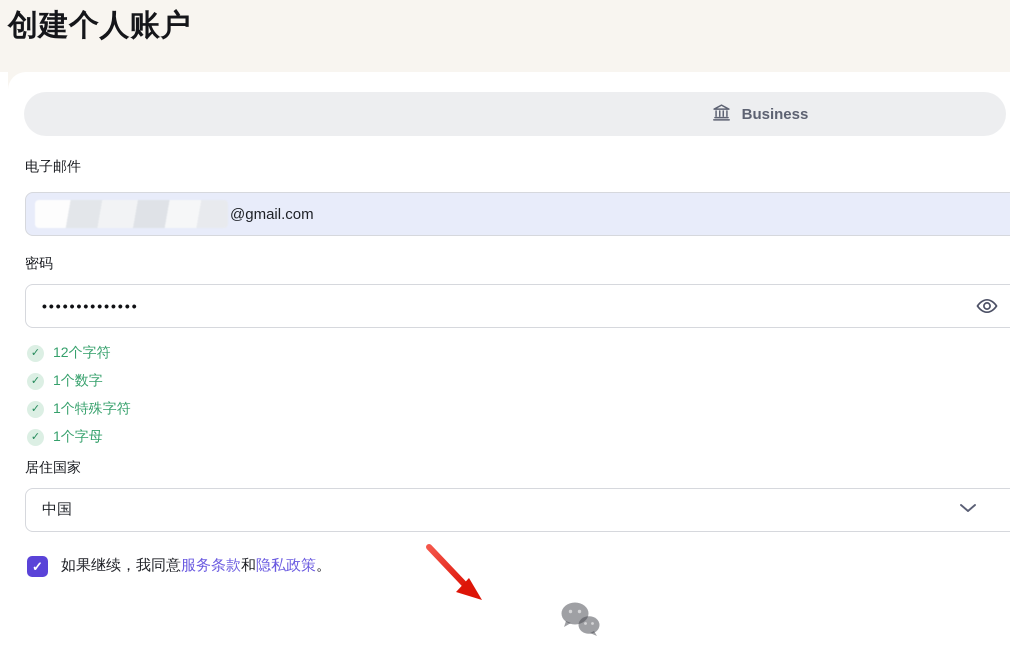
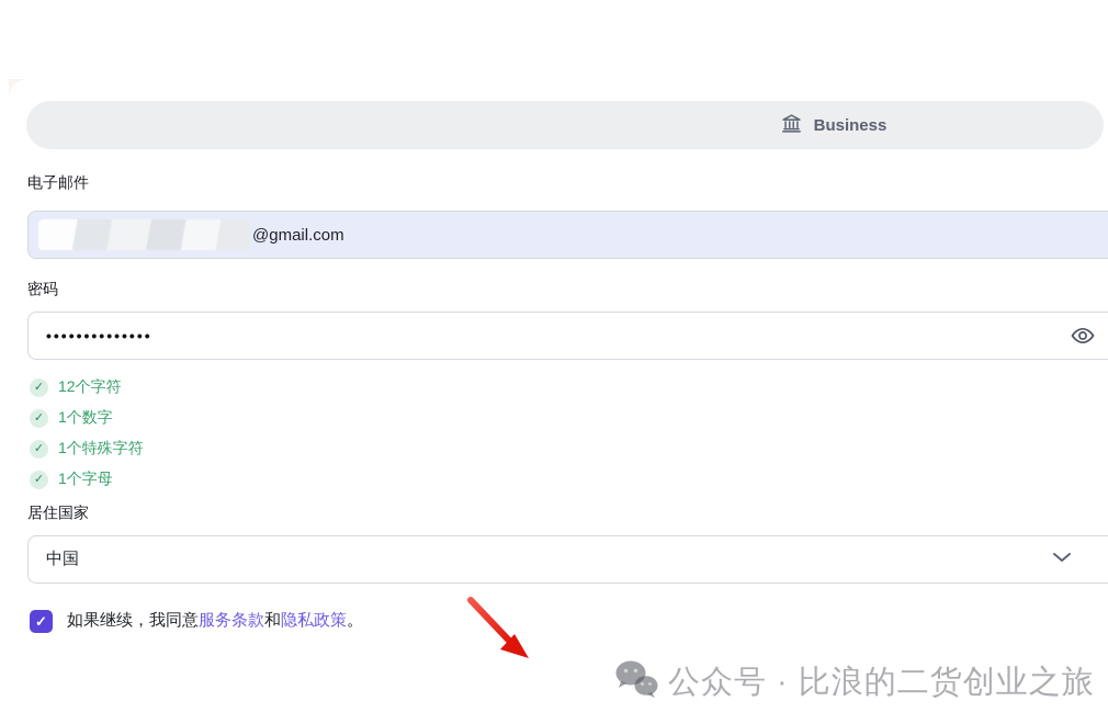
- 创建个人账户
  Business
  电子邮件
  @gmail.com
  密码
  ••••••••••••••
  ✓
  12个字符
  ✓
  1个数字
  ✓
  1个特殊字符
  ✓
  1个字母
  居住国家
  中国
  ✓
  如果继续，我同意服务条款和隐私政策。
+ 公众号 · 比浪的二货创业之旅
